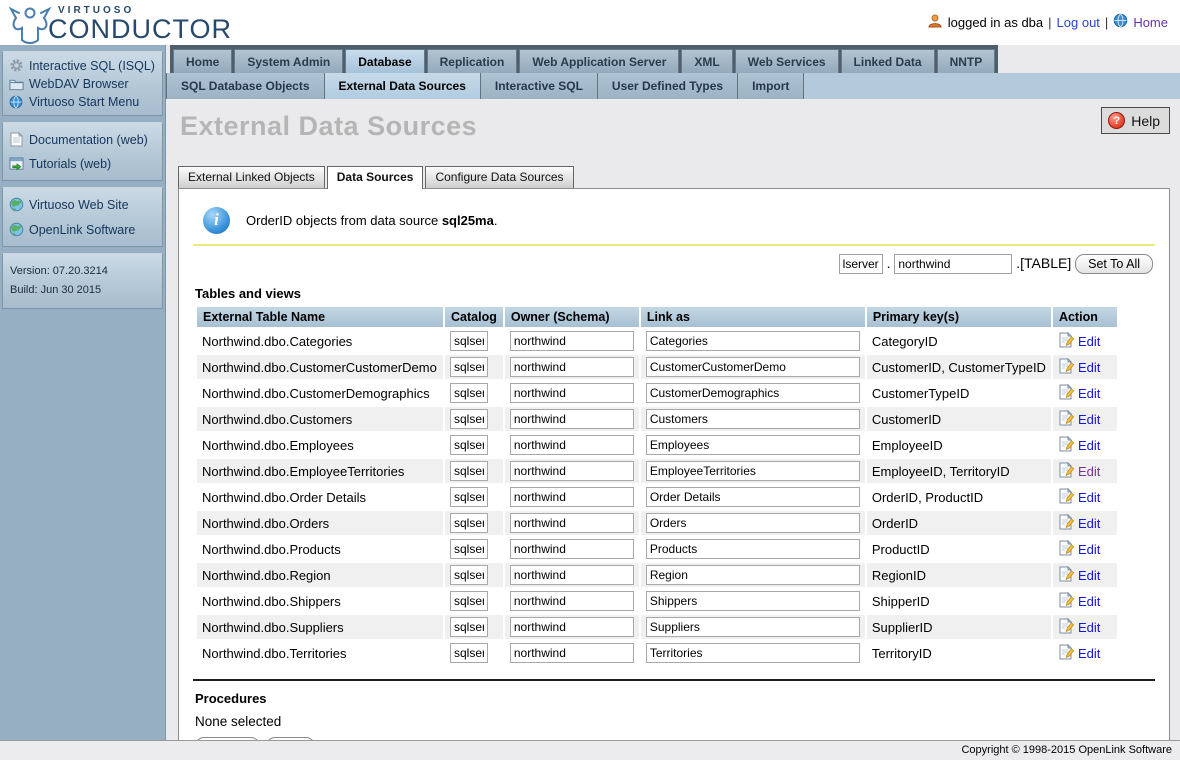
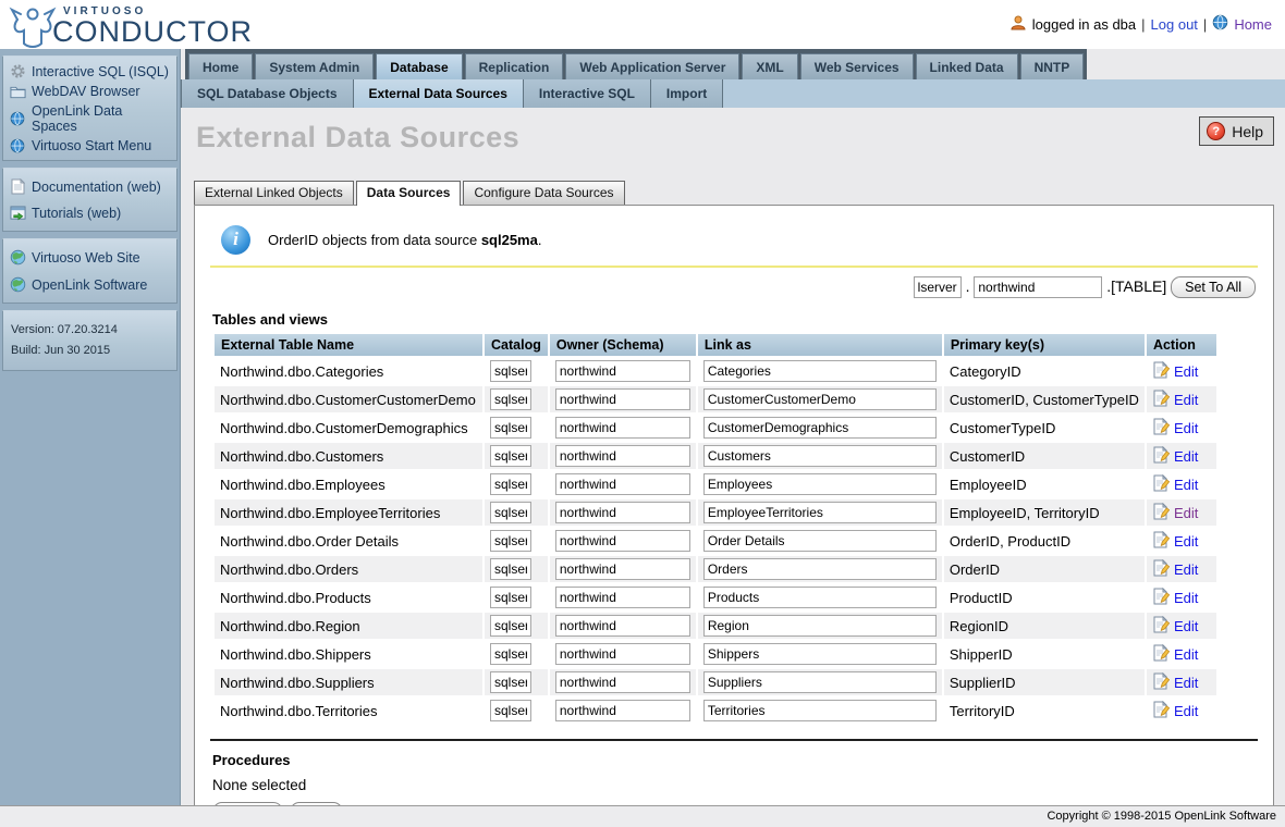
  VIRTUOSO
  CONDUCTOR
  logged in as dba
  |
  Log out
  |
  Home
  Interactive SQL (ISQL)
  WebDAV Browser
+ OpenLink Data Spaces
  Virtuoso Start Menu
  Documentation (web)
  Tutorials (web)
  Virtuoso Web Site
  OpenLink Software
  Version: 07.20.3214
  Build: Jun 30 2015
  Home
  System Admin
  Database
  Replication
  Web Application Server
  XML
  Web Services
  Linked Data
  NNTP
  SQL Database Objects
  External Data Sources
  Interactive SQL
- User Defined Types
  Import
  External Data Sources
  ?
  Help
  External Linked Objects
  Data Sources
  Configure Data Sources
  i
  OrderID objects from data source sql25ma.
  lserver . northwind .[TABLE] Set To All
  Tables and views
  External Table Name	Catalog	Owner (Schema)	Link as	Primary key(s)	Action
  Northwind.dbo.Categories	sqlse	northwind	Categories	CategoryID	Edit
  Northwind.dbo.CustomerCustomerDemo	sqlse	northwind	CustomerCustomerDemo	CustomerID, CustomerTypeID	Edit
  Northwind.dbo.CustomerDemographics	sqlse	northwind	CustomerDemographics	CustomerTypeID	Edit
  Northwind.dbo.Customers	sqlse	northwind	Customers	CustomerID	Edit
  Northwind.dbo.Employees	sqlse	northwind	Employees	EmployeeID	Edit
  Northwind.dbo.EmployeeTerritories	sqlse	northwind	EmployeeTerritories	EmployeeID, TerritoryID	Edit
  Northwind.dbo.Order Details	sqlse	northwind	Order Details	OrderID, ProductID	Edit
  Northwind.dbo.Orders	sqlse	northwind	Orders	OrderID	Edit
  Northwind.dbo.Products	sqlse	northwind	Products	ProductID	Edit
  Northwind.dbo.Region	sqlse	northwind	Region	RegionID	Edit
  Northwind.dbo.Shippers	sqlse	northwind	Shippers	ShipperID	Edit
  Northwind.dbo.Suppliers	sqlse	northwind	Suppliers	SupplierID	Edit
  Northwind.dbo.Territories	sqlse	northwind	Territories	TerritoryID	Edit
  Procedures
  None selected
  Copyright © 1998-2015 OpenLink Software
